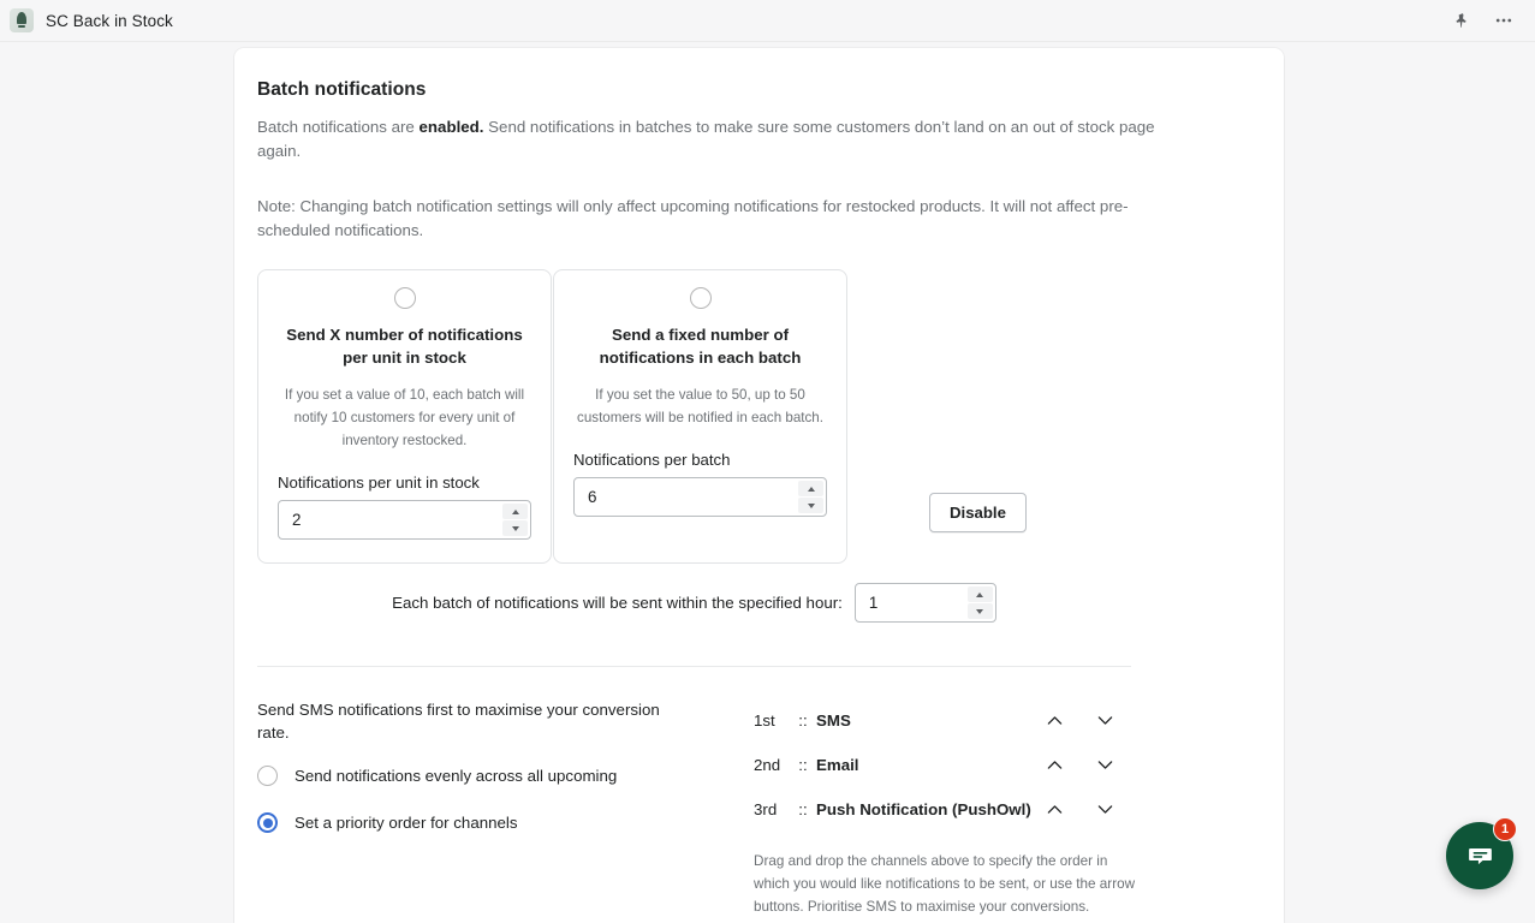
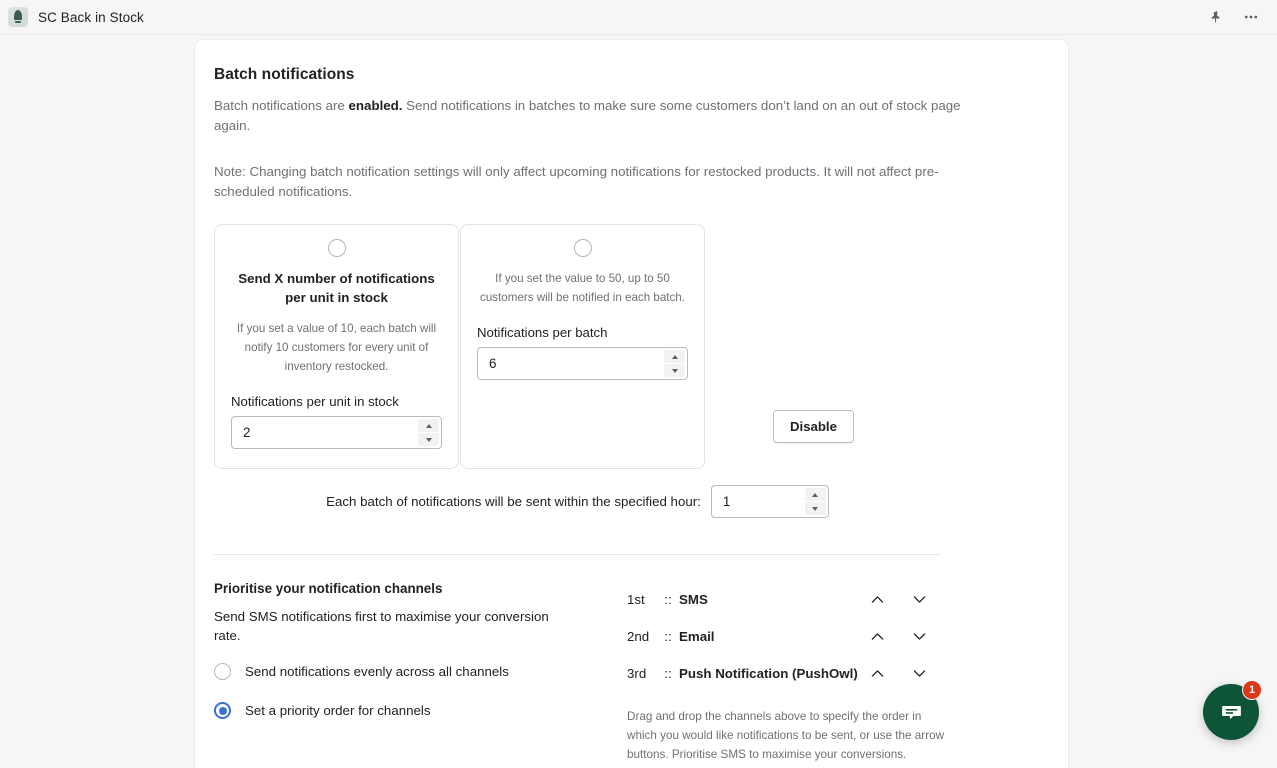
  SC Back in Stock
  Batch notifications
  Batch notifications are enabled. Send notifications in batches to make sure some customers don’t land on an out of stock page again.
  Note: Changing batch notification settings will only affect upcoming notifications for restocked products. It will not affect pre-scheduled notifications.
  Send X number of notifications per unit in stock
  If you set a value of 10, each batch will notify 10 customers for every unit of inventory restocked.
  Notifications per unit in stock
  2
- Send a fixed number of notifications in each batch
  If you set the value to 50, up to 50 customers will be notified in each batch.
  Notifications per batch
  6
  Disable
  Each batch of notifications will be sent within the specified hour:
  1
+ Prioritise your notification channels
  Send SMS notifications first to maximise your conversion rate.
- Send notifications evenly across all upcoming
+ Send notifications evenly across all channels
  Set a priority order for channels
  1st
  ::
  SMS
  2nd
  ::
  Email
  3rd
  ::
  Push Notification (PushOwl)
  Drag and drop the channels above to specify the order in which you would like notifications to be sent, or use the arrow buttons. Prioritise SMS to maximise your conversions.
  1
